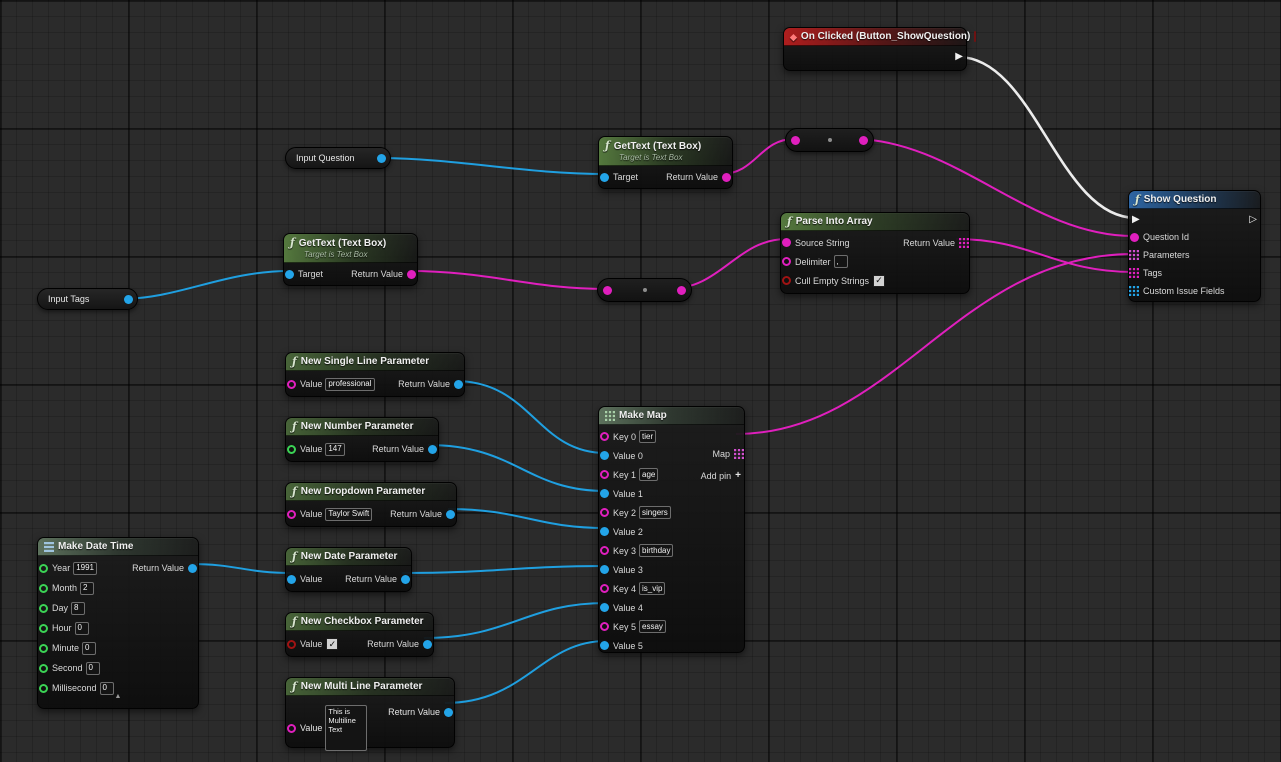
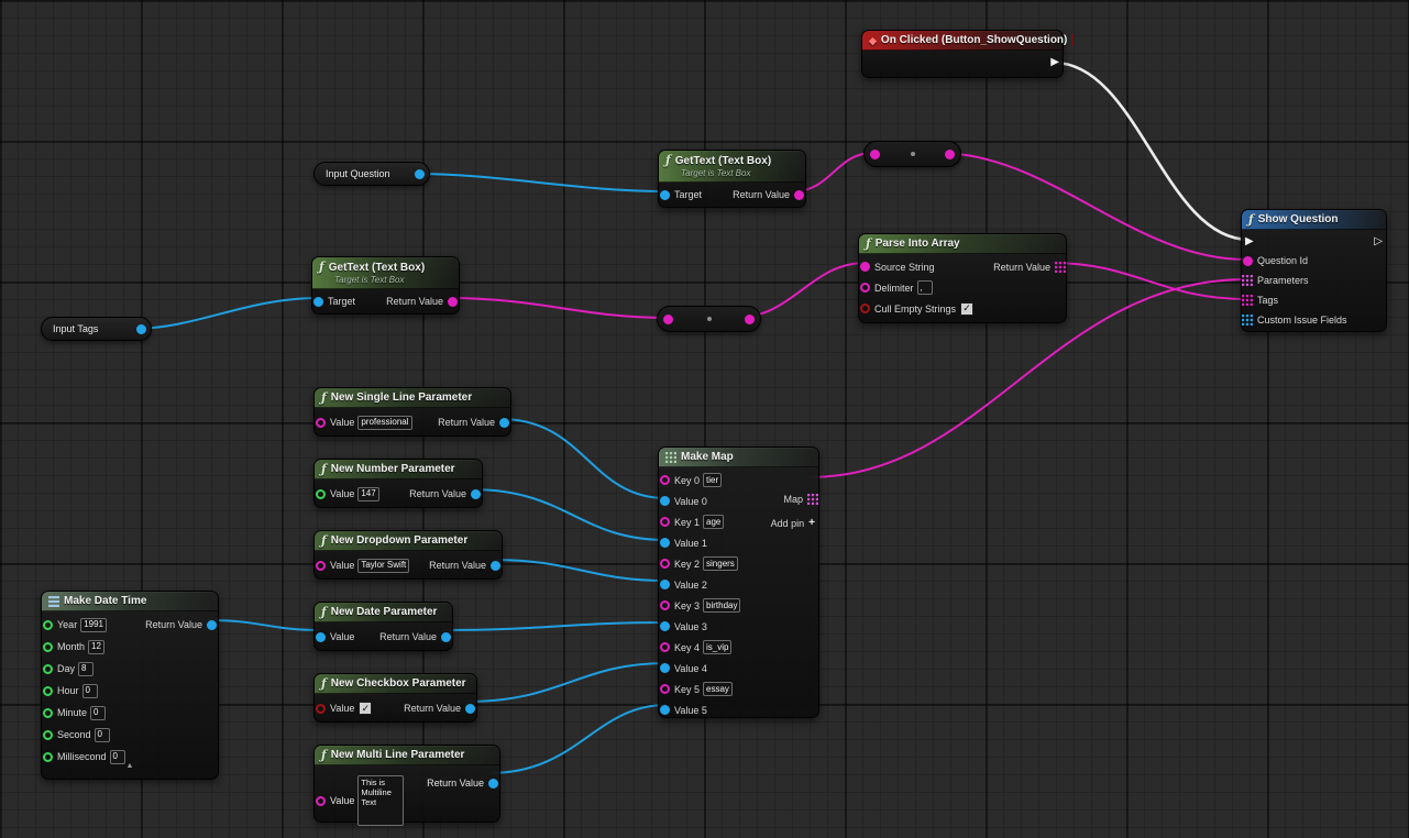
  ◆
  On Clicked (Button_ShowQuestion)
  ▶
  ƒ
  GetText (Text Box)
  Target is Text Box
  Target
  Return Value
  Input Question
  ƒ
  Parse Into Array
  Source String
  Return Value
  Delimiter
  ,
  Cull Empty Strings
  ✓
  ƒ
  Show Question
  ▶
  ▷
  Question Id
  Parameters
  Tags
  Custom Issue Fields
  ƒ
  GetText (Text Box)
  Target is Text Box
  Target
  Return Value
  Input Tags
  ƒ
  New Single Line Parameter
  Value
  professional
  Return Value
  ƒ
  New Number Parameter
  Value
  147
  Return Value
  ƒ
  New Dropdown Parameter
  Value
  Taylor Swift
  Return Value
  Make Date Time
  Year
  1991
  Return Value
  Month
- 2
+ 12
  Day
  8
  Hour
  0
  Minute
  0
  Second
  0
  Millisecond
  0
  ƒ
  New Date Parameter
  Value
  Return Value
  ƒ
  New Checkbox Parameter
  Value
  ✓
  Return Value
  ƒ
  New Multi Line Parameter
  Value
  This is Multiline Text
  Return Value
  Make Map
  Key 0
  tier
  Value 0
  Key 1
  age
  Value 1
  Key 2
  singers
  Value 2
  Key 3
  birthday
  Value 3
  Key 4
  is_vip
  Value 4
  Key 5
  essay
  Value 5
  Map
  Add pin
  +
